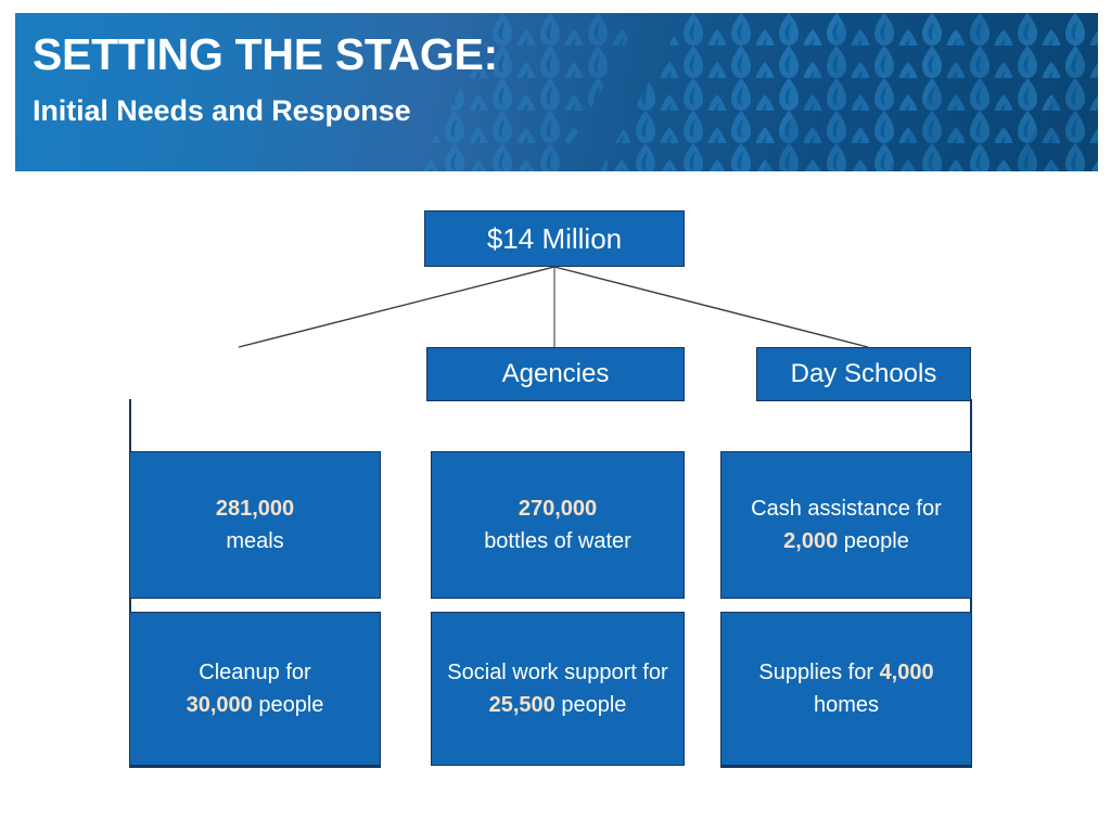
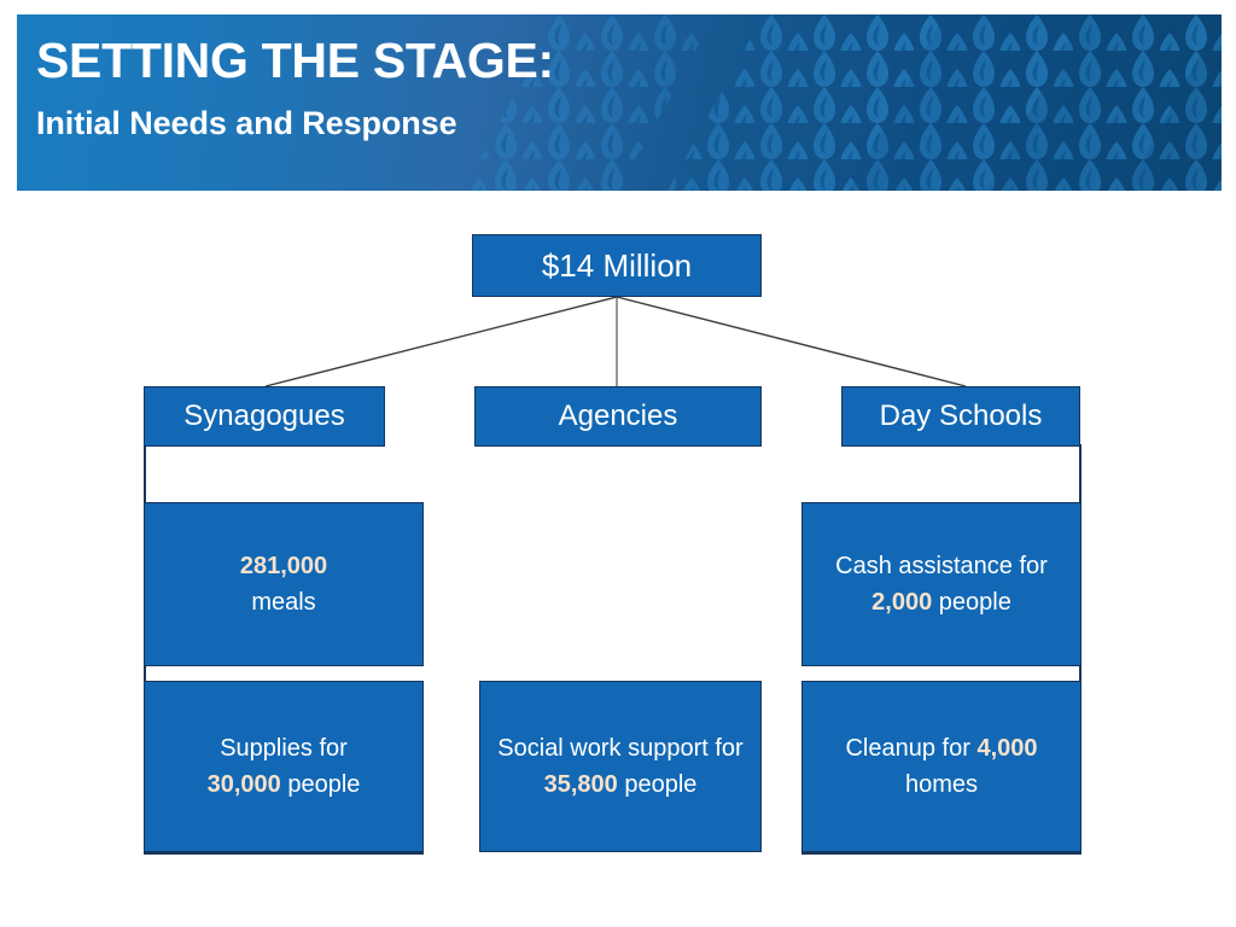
  SETTING THE STAGE:
  Initial Needs and Response
  $14 Million
+ Synagogues
  Agencies
  Day Schools
  281,000
  meals
- Cleanup for
+ Supplies for
  30,000 people
- 270,000
- bottles of water
  Social work support for
- 25,500 people
+ 35,800 people
  Cash assistance for 2,000 people
- Supplies for 4,000 homes
+ Cleanup for 4,000 homes
